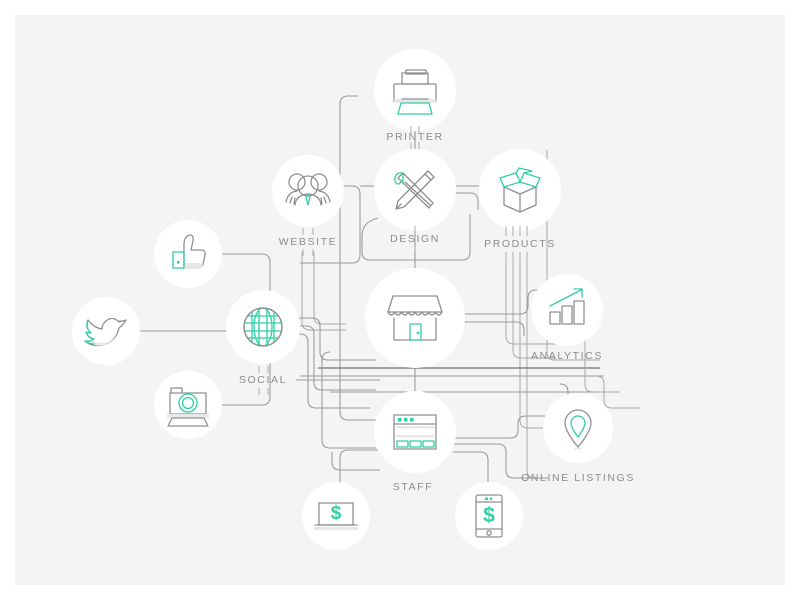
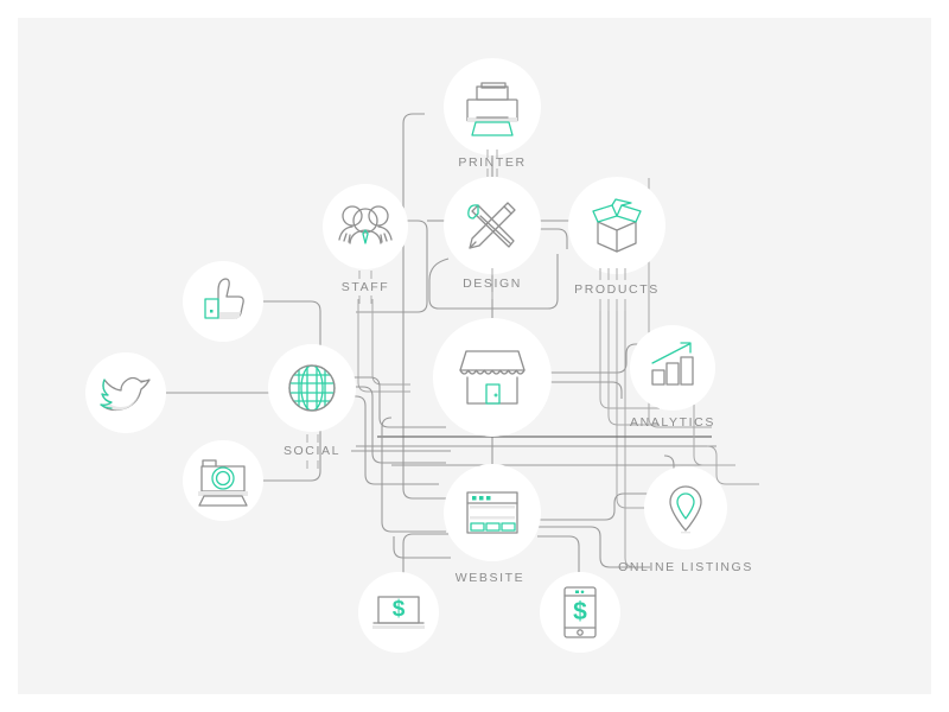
  $
  $
  PRINTER
- WEBSITE
+ STAFF
  DESIGN
  PRODUCTS
  ANALYTICS
  ONLINE LISTINGS
- STAFF
+ WEBSITE
  SOCIAL
